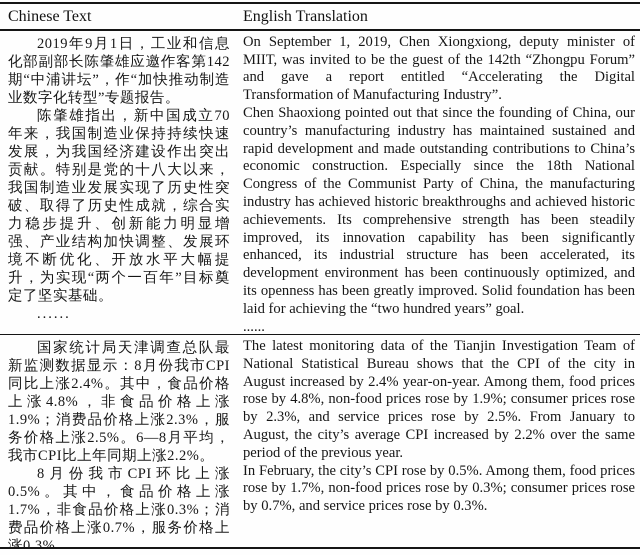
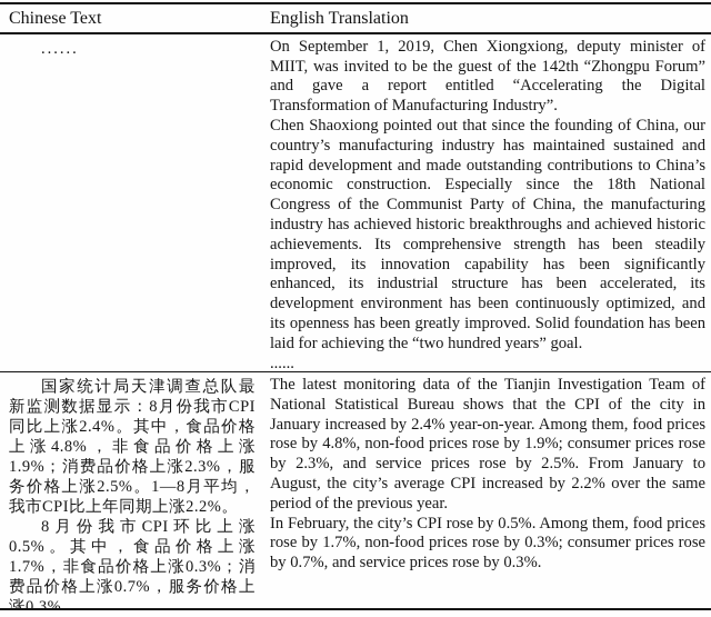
  Chinese Text
  English Translation
- 2019年9月1日，工业和信息化部副部长陈肇雄应邀作客第142期“中浦讲坛”，作“加快推动制造业数字化转型”专题报告。
- 陈肇雄指出，新中国成立70年来，我国制造业保持持续快速发展，为我国经济建设作出突出贡献。特别是党的十八大以来，我国制造业发展实现了历史性突破、取得了历史性成就，综合实力稳步提升、创新能力明显增强、产业结构加快调整、发展环境不断优化、开放水平大幅提升，为实现“两个一百年”目标奠定了坚实基础。
  ......
  On September 1, 2019, Chen Xiongxiong, deputy minister of MIIT, was invited to be the guest of the 142th “Zhongpu Forum” and gave a report entitled “Accelerating the Digital Transformation of Manufacturing Industry”.
  Chen Shaoxiong pointed out that since the founding of China, our country’s manufacturing industry has maintained sustained and rapid development and made outstanding contributions to China’s economic construction. Especially since the 18th National Congress of the Communist Party of China, the manufacturing industry has achieved historic breakthroughs and achieved historic achievements. Its comprehensive strength has been steadily improved, its innovation capability has been significantly enhanced, its industrial structure has been accelerated, its development environment has been continuously optimized, and its openness has been greatly improved. Solid foundation has been laid for achieving the “two hundred years” goal.
  ......
- 国家统计局天津调查总队最新监测数据显示：8月份我市CPI同比上涨2.4%。其中，食品价格上涨4.8%，非食品价格上涨1.9%；消费品价格上涨2.3%，服务价格上涨2.5%。6—8月平均，我市CPI比上年同期上涨2.2%。
+ 国家统计局天津调查总队最新监测数据显示：8月份我市CPI同比上涨2.4%。其中，食品价格上涨4.8%，非食品价格上涨1.9%；消费品价格上涨2.3%，服务价格上涨2.5%。1—8月平均，我市CPI比上年同期上涨2.2%。
  8月份我市CPI环比上涨0.5%。其中，食品价格上涨1.7%，非食品价格上涨0.3%；消费品价格上涨0.7%，服务价格上涨0.3%。
- The latest monitoring data of the Tianjin Investigation Team of National Statistical Bureau shows that the CPI of the city in August increased by 2.4% year-on-year. Among them, food prices rose by 4.8%, non-food prices rose by 1.9%; consumer prices rose by 2.3%, and service prices rose by 2.5%. From January to August, the city’s average CPI increased by 2.2% over the same period of the previous year.
+ The latest monitoring data of the Tianjin Investigation Team of National Statistical Bureau shows that the CPI of the city in January increased by 2.4% year-on-year. Among them, food prices rose by 4.8%, non-food prices rose by 1.9%; consumer prices rose by 2.3%, and service prices rose by 2.5%. From January to August, the city’s average CPI increased by 2.2% over the same period of the previous year.
  In February, the city’s CPI rose by 0.5%. Among them, food prices rose by 1.7%, non-food prices rose by 0.3%; consumer prices rose by 0.7%, and service prices rose by 0.3%.
